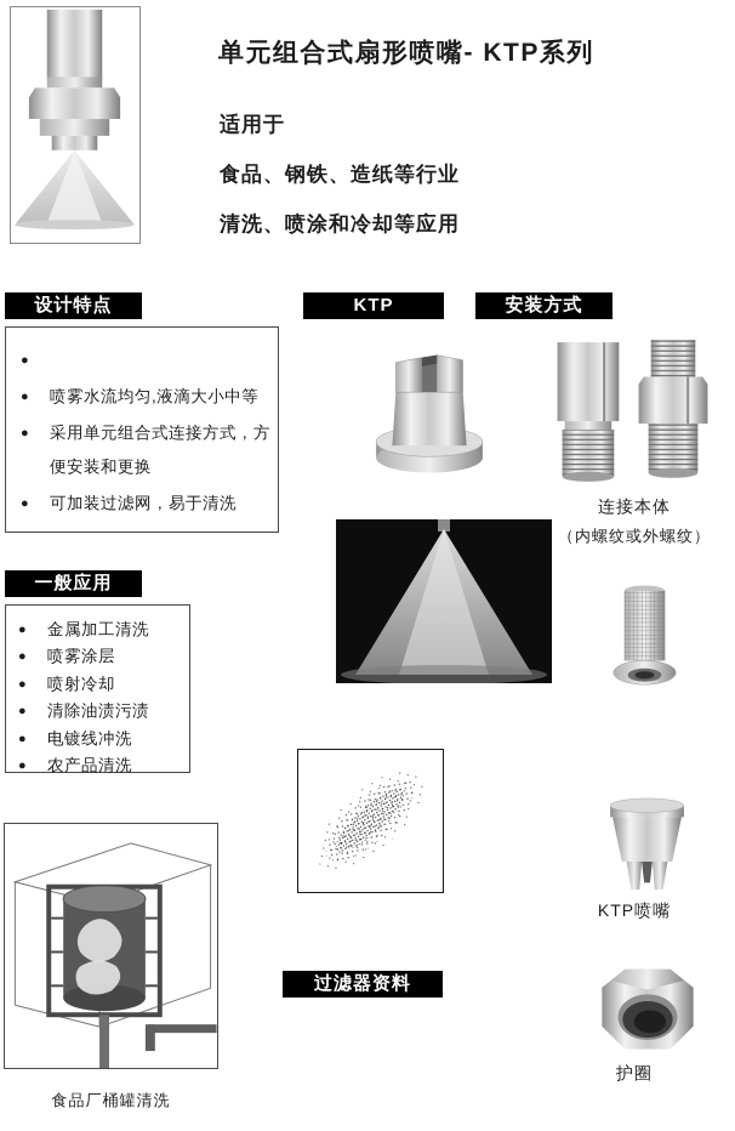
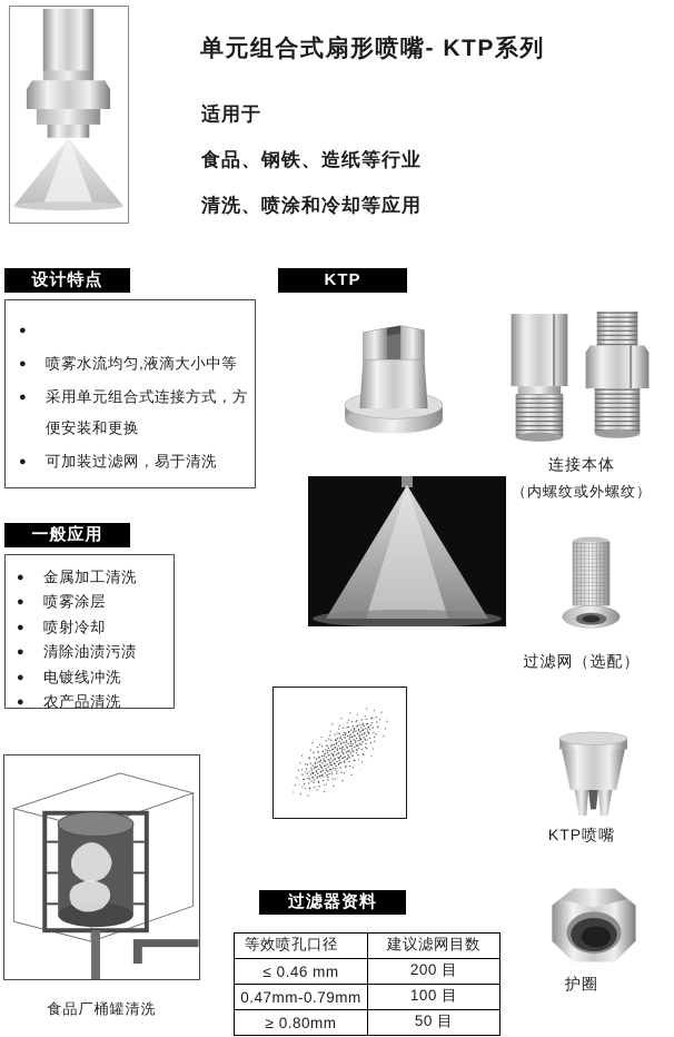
  单元组合式扇形喷嘴- KTP系列
  适用于
  食品、钢铁、造纸等行业
  清洗、喷涂和冷却等应用
  设计特点
  KTP
- 安装方式
  ●
  ●
  喷雾水流均匀,液滴大小中等
  ●
  采用单元组合式连接方式，方便安装和更换
  ●
  可加装过滤网，易于清洗
  连接本体
  （内螺纹或外螺纹）
+ 过滤网（选配）
  一般应用
  ●
  金属加工清洗
  ●
  喷雾涂层
  ●
  喷射冷却
  ●
  清除油渍污渍
  ●
  电镀线冲洗
  ●
  农产品清洗
  KTP喷嘴
  护圈
  食品厂桶罐清洗
  过滤器资料
+ 等效喷孔口径	建议滤网目数
+ ≤ 0.46 mm	200 目
+ 0.47mm-0.79mm	100 目
+ ≥ 0.80mm	50 目
